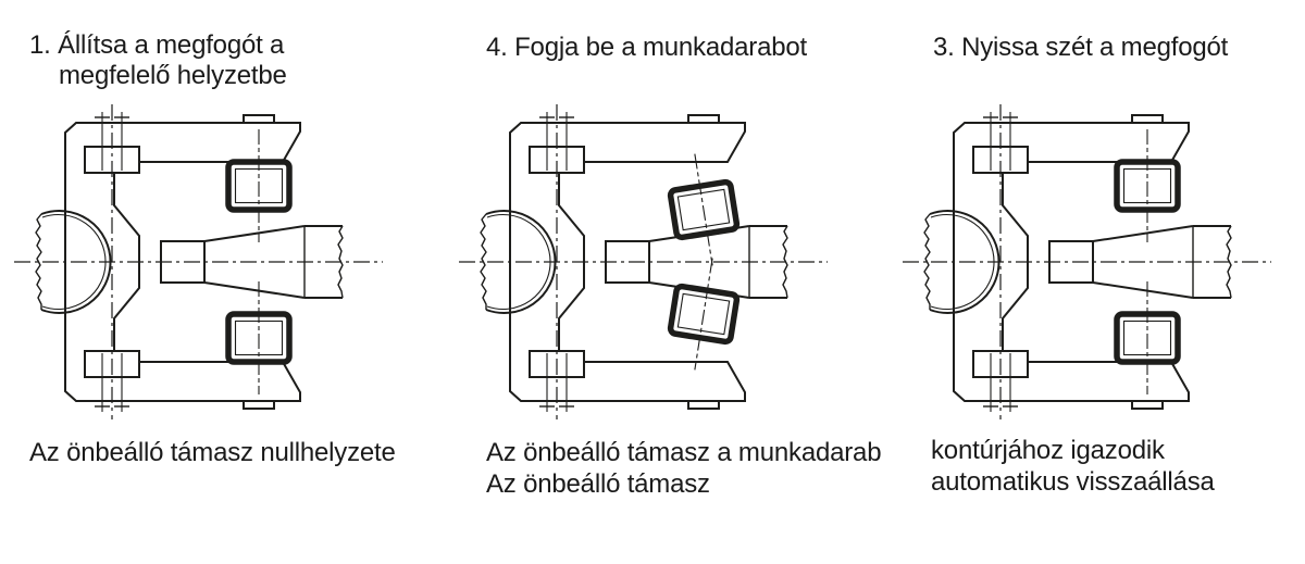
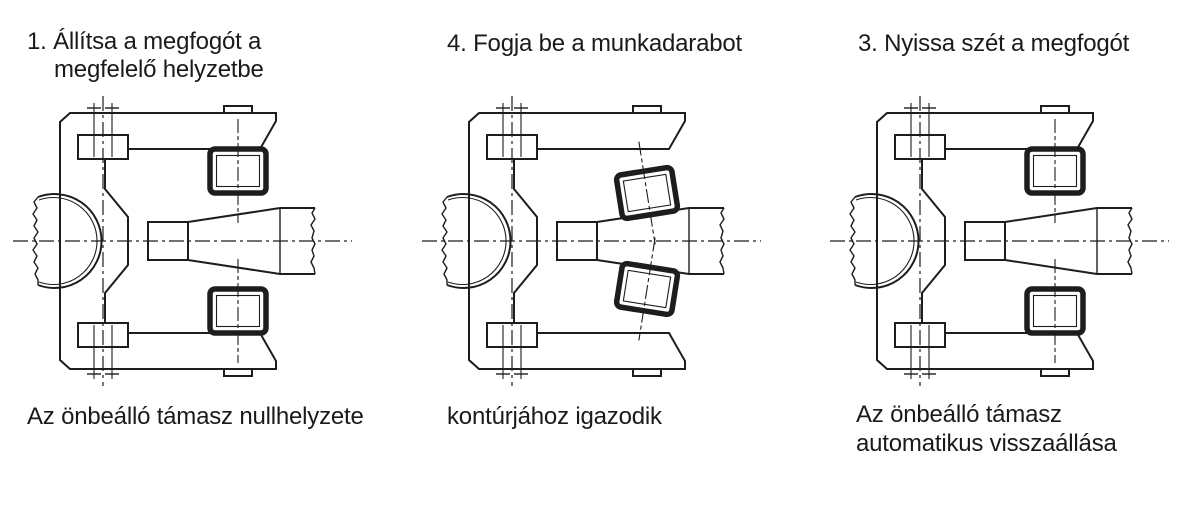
  1. Állítsa a megfogót a
  megfelelő helyzetbe
  Az önbeálló támasz nullhelyzete
  4. Fogja be a munkadarabot
- Az önbeálló támasz a munkadarab
- Az önbeálló támasz
+ kontúrjához igazodik
  3. Nyissa szét a megfogót
- kontúrjához igazodik
+ Az önbeálló támasz
  automatikus visszaállása
